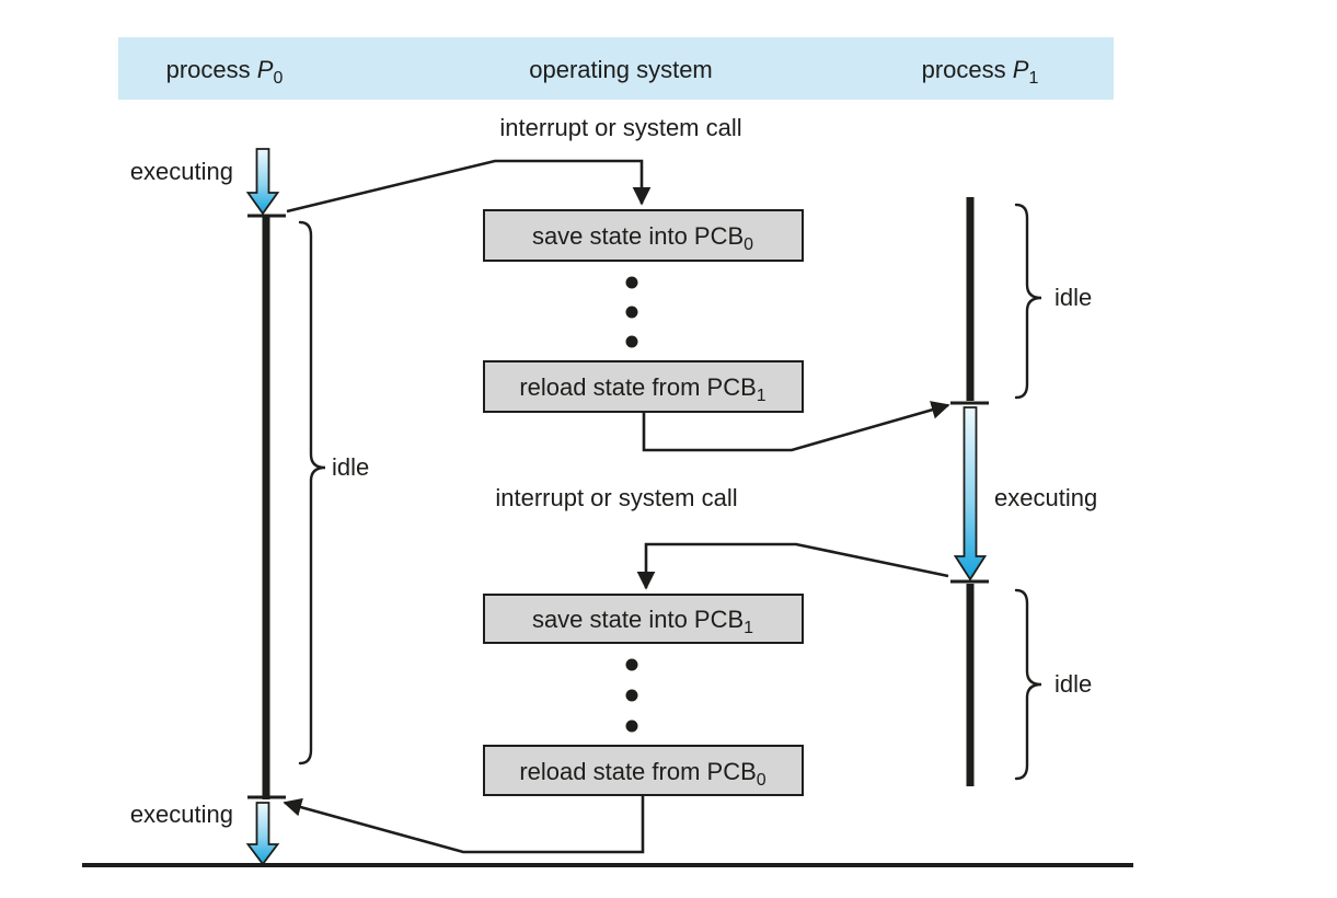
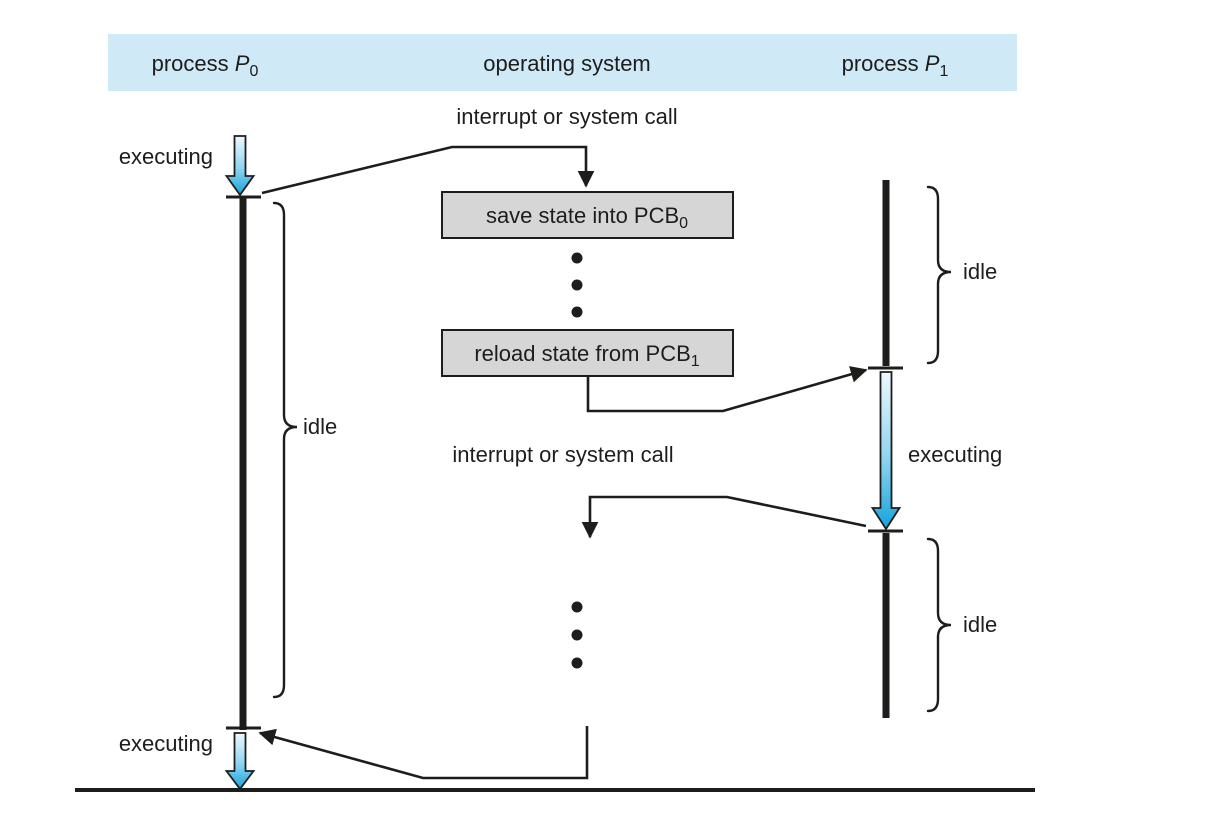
  process P0
  operating system
  process P1
  interrupt or system call
  interrupt or system call
  save state into PCB0
  reload state from PCB1
- save state into PCB1
- reload state from PCB0
  executing
  executing
  executing
  idle
  idle
  idle
